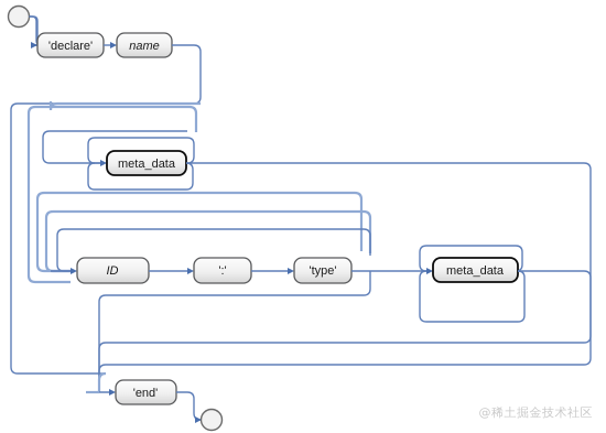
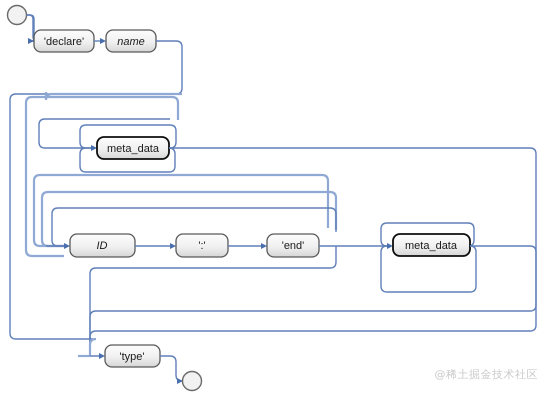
  'declare'
  name
  meta_data
  ID
  ':'
- 'type'
+ 'end'
  meta_data
- 'end'
+ 'type'
  @稀土掘金技术社区
